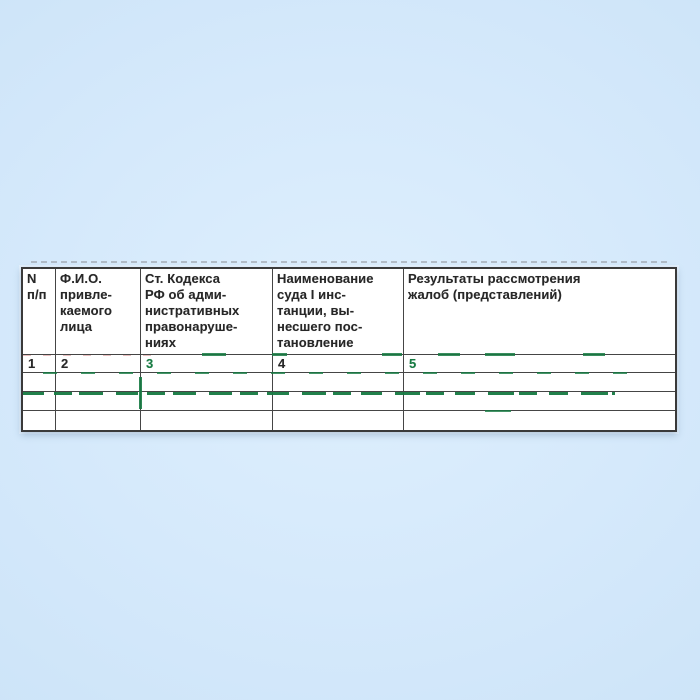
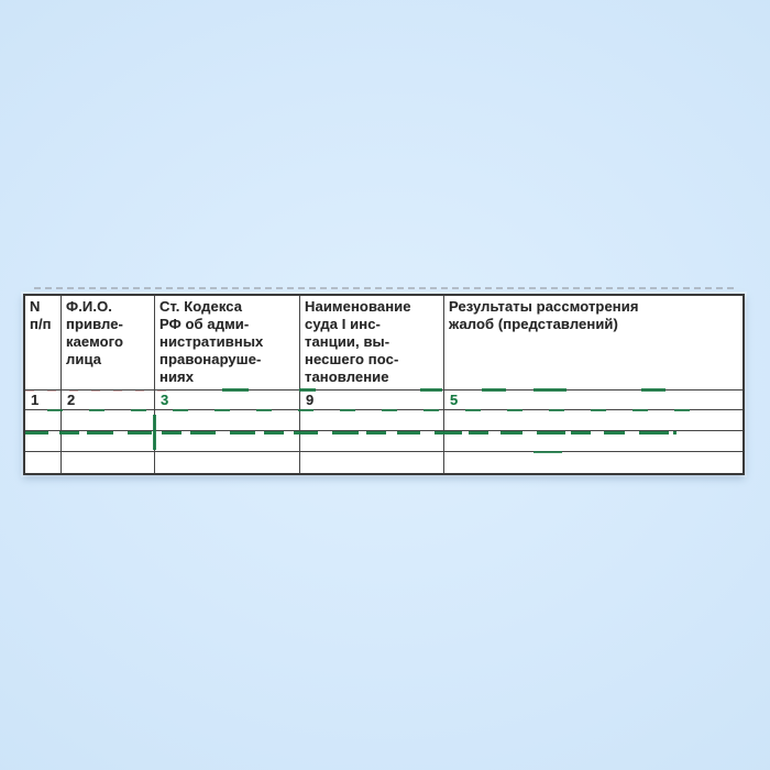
  N
  п/п
  Ф.И.О.
  привле-
  каемого
  лица
  Ст. Кодекса
  РФ об адми-
  нистративных
  правонаруше-
  ниях
  Наименование
  суда I инс-
  танции, вы-
  несшего пос-
  тановление
  Результаты рассмотрения
  жалоб (представлений)
  1
  2
  3
- 4
+ 9
  5
